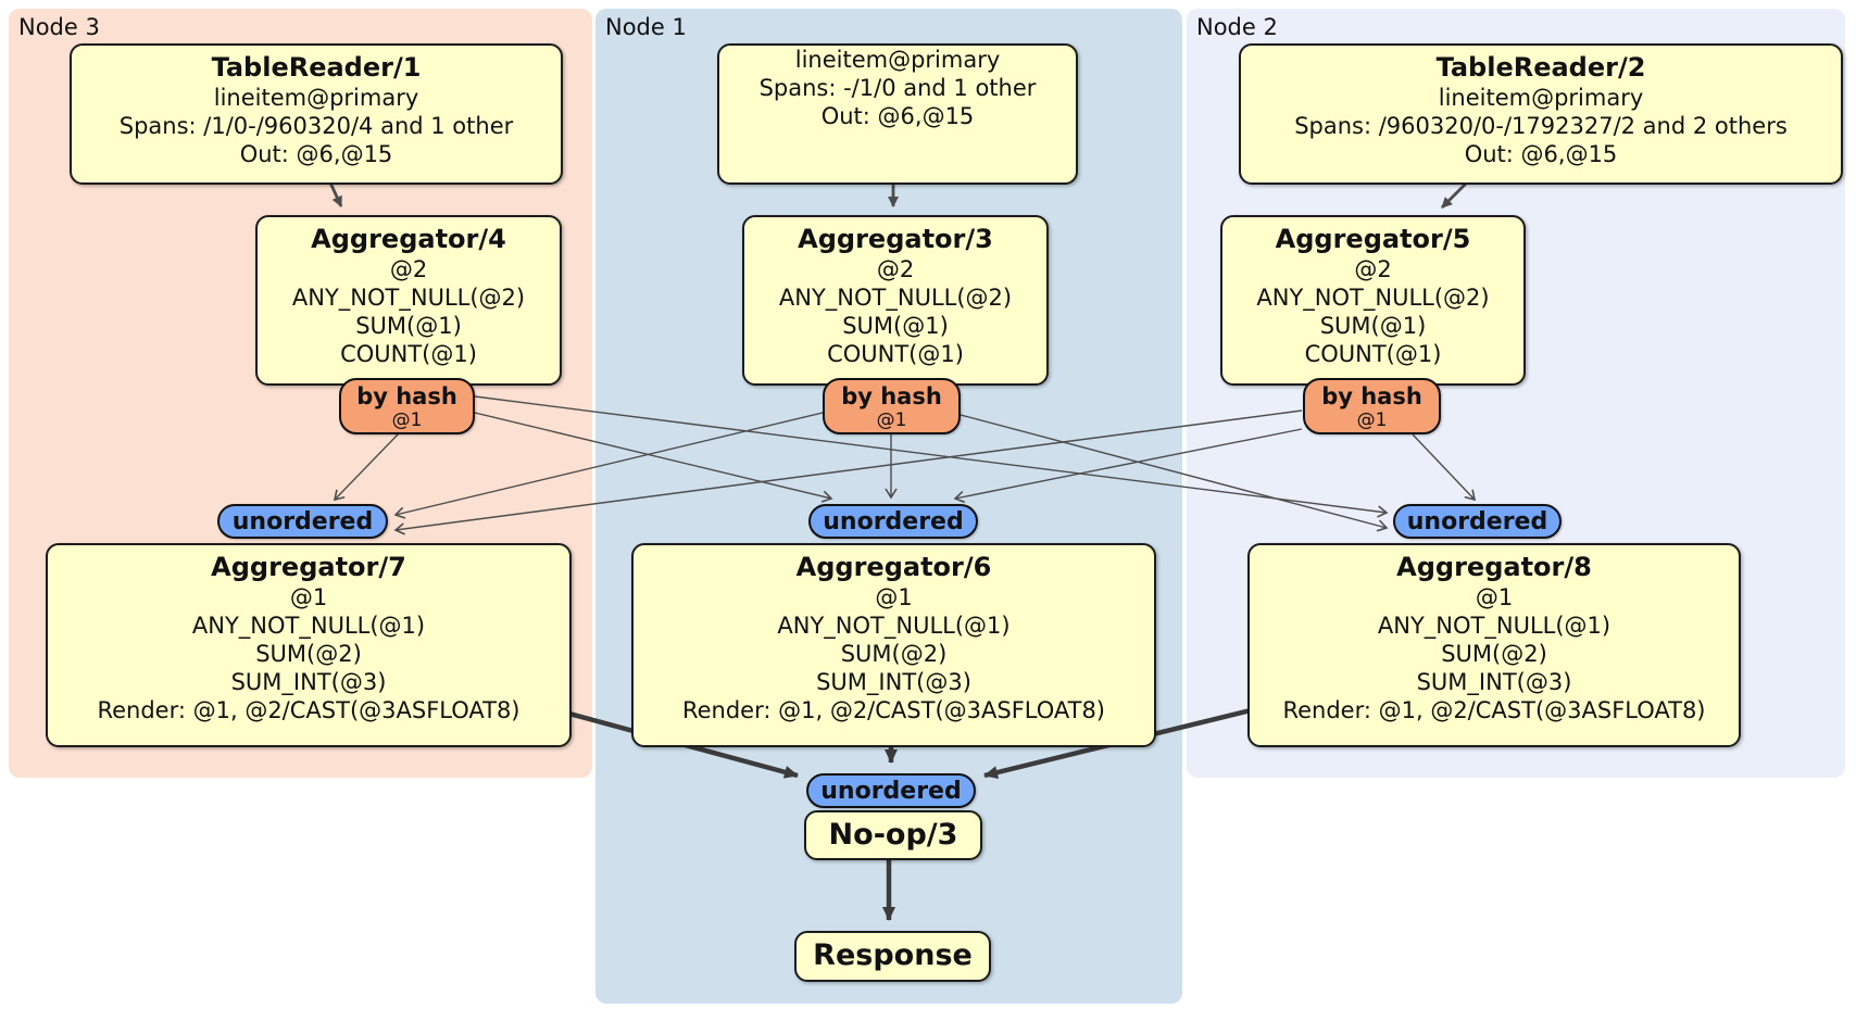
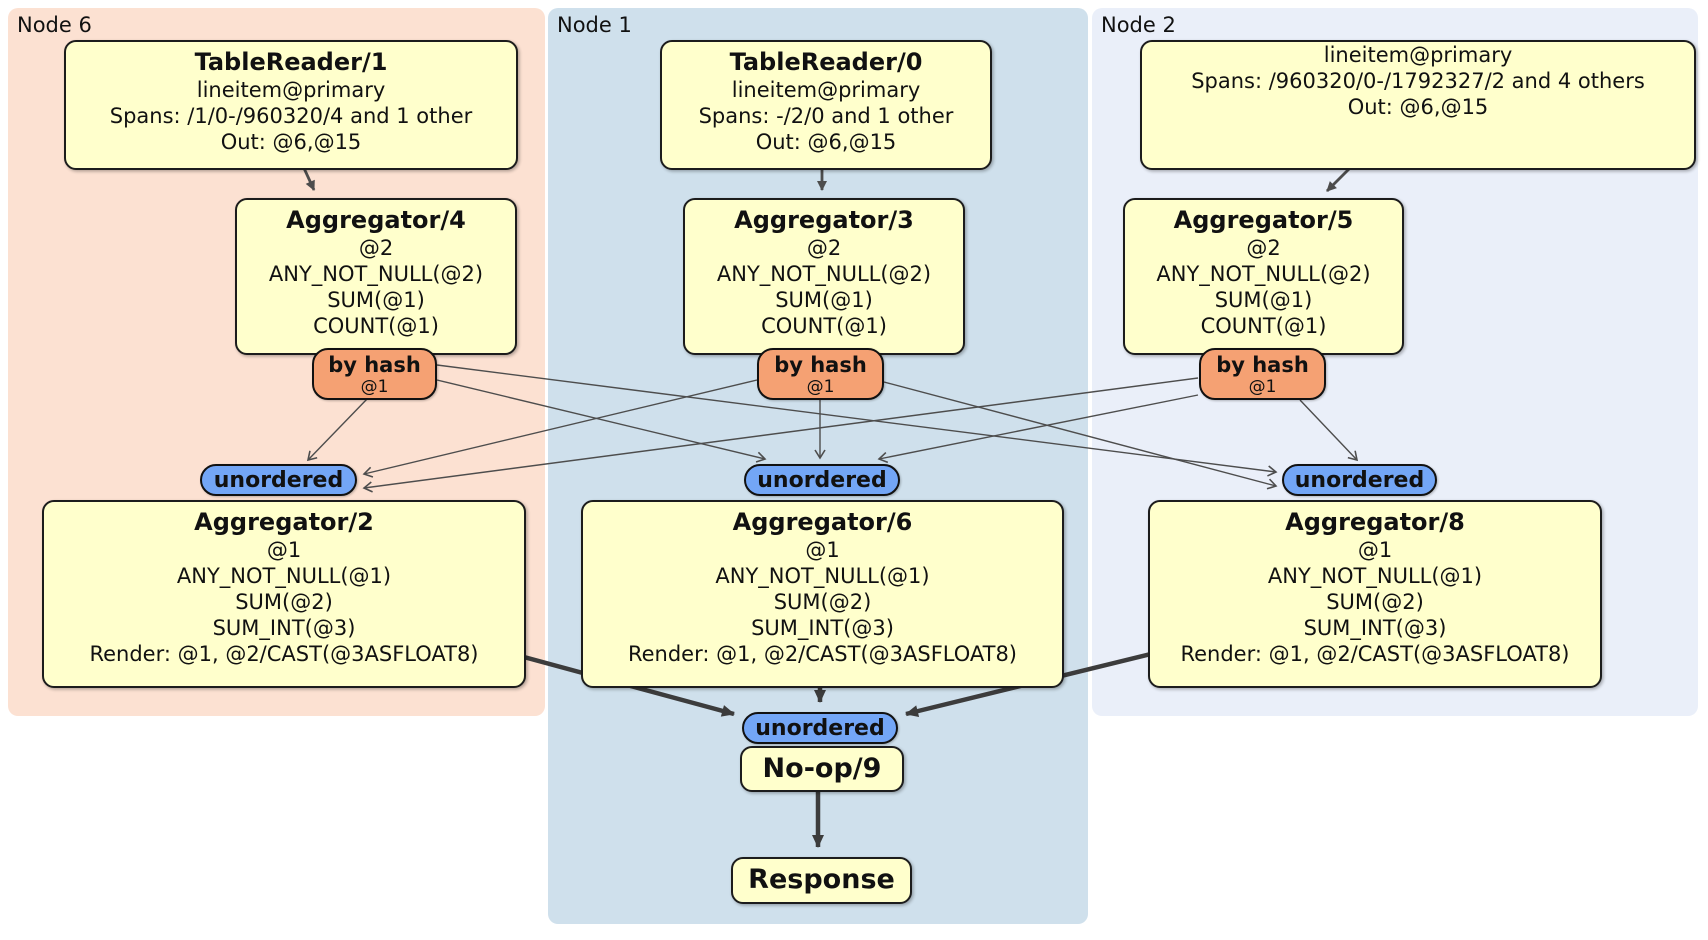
- Node 3
+ Node 6
  Node 1
  Node 2
  TableReader/1
  lineitem@primary
  Spans: /1/0-/960320/4 and 1 other
  Out: @6,@15
+ TableReader/0
  lineitem@primary
- Spans: -/1/0 and 1 other
+ Spans: -/2/0 and 1 other
  Out: @6,@15
- TableReader/2
  lineitem@primary
- Spans: /960320/0-/1792327/2 and 2 others
+ Spans: /960320/0-/1792327/2 and 4 others
  Out: @6,@15
  Aggregator/4
  @2
  ANY_NOT_NULL(@2)
  SUM(@1)
  COUNT(@1)
  Aggregator/3
  @2
  ANY_NOT_NULL(@2)
  SUM(@1)
  COUNT(@1)
  Aggregator/5
  @2
  ANY_NOT_NULL(@2)
  SUM(@1)
  COUNT(@1)
  by hash
  @1
  by hash
  @1
  by hash
  @1
  unordered
  unordered
  unordered
- Aggregator/7
+ Aggregator/2
  @1
  ANY_NOT_NULL(@1)
  SUM(@2)
  SUM_INT(@3)
  Render: @1, @2/CAST(@3ASFLOAT8)
  Aggregator/6
  @1
  ANY_NOT_NULL(@1)
  SUM(@2)
  SUM_INT(@3)
  Render: @1, @2/CAST(@3ASFLOAT8)
  Aggregator/8
  @1
  ANY_NOT_NULL(@1)
  SUM(@2)
  SUM_INT(@3)
  Render: @1, @2/CAST(@3ASFLOAT8)
  unordered
- No-op/3
+ No-op/9
  Response
